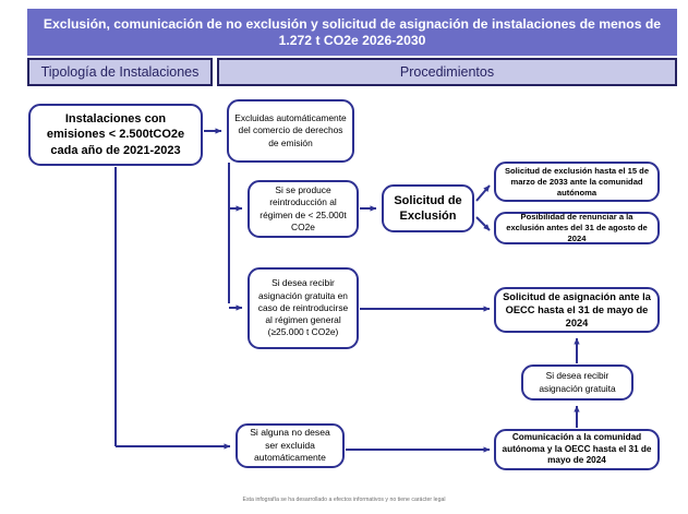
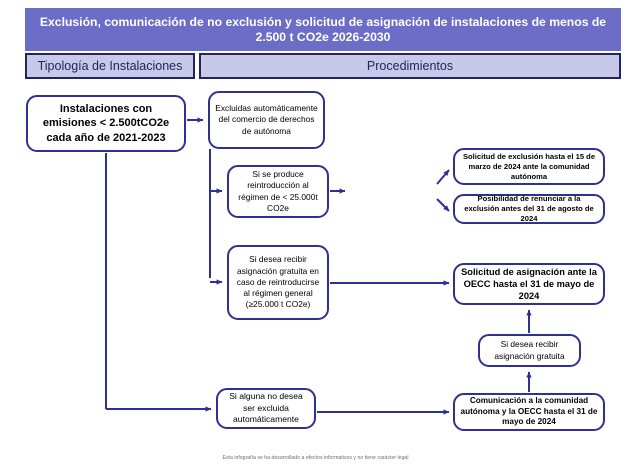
- Exclusión, comunicación de no exclusión y solicitud de asignación de instalaciones de menos de 1.272 t CO2e 2026-2030
+ Exclusión, comunicación de no exclusión y solicitud de asignación de instalaciones de menos de 2.500 t CO2e 2026-2030
  Tipología de Instalaciones
  Procedimientos
  Instalaciones con emisiones < 2.500tCO2e cada año de 2021-2023
- Excluidas automáticamente del comercio de derechos de emisión
+ Excluidas automáticamente del comercio de derechos de autónoma
  Si se produce reintroducción al régimen de < 25.000t CO2e
- Solicitud de Exclusión
- Solicitud de exclusión hasta el 15 de marzo de 2033 ante la comunidad autónoma
+ Solicitud de exclusión hasta el 15 de marzo de 2024 ante la comunidad autónoma
  Posibilidad de renunciar a la exclusión antes del 31 de agosto de 2024
  Si desea recibir asignación gratuita en caso de reintroducirse al régimen general (≥25.000 t CO2e)
  Solicitud de asignación ante la OECC hasta el 31 de mayo de 2024
  Si desea recibir asignación gratuita
  Comunicación a la comunidad autónoma y la OECC hasta el 31 de mayo de 2024
  Si alguna no desea ser excluida automáticamente
